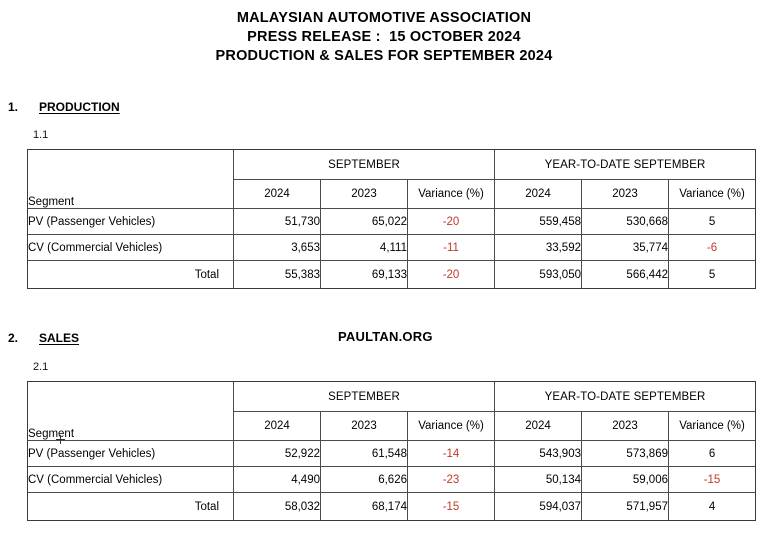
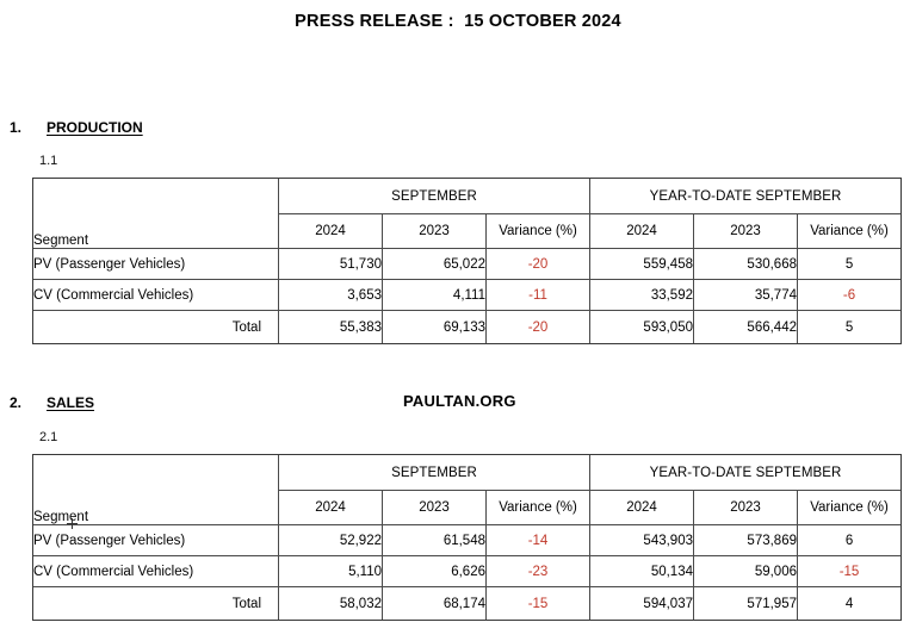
- MALAYSIAN AUTOMOTIVE ASSOCIATION
  PRESS RELEASE : 15 OCTOBER 2024
- PRODUCTION & SALES FOR SEPTEMBER 2024
  1.
  PRODUCTION
  1.1
  Segment	SEPTEMBER	YEAR-TO-DATE SEPTEMBER
  2024	2023	Variance (%)	2024	2023	Variance (%)
  PV (Passenger Vehicles)	51,730	65,022	-20	559,458	530,668	5
  CV (Commercial Vehicles)	3,653	4,111	-11	33,592	35,774	-6
  Total	55,383	69,133	-20	593,050	566,442	5
  2.
  SALES
  PAULTAN.ORG
  2.1
  Segment	SEPTEMBER	YEAR-TO-DATE SEPTEMBER
  2024	2023	Variance (%)	2024	2023	Variance (%)
  PV (Passenger Vehicles)	52,922	61,548	-14	543,903	573,869	6
- CV (Commercial Vehicles)	4,490	6,626	-23	50,134	59,006	-15
+ CV (Commercial Vehicles)	5,110	6,626	-23	50,134	59,006	-15
  Total	58,032	68,174	-15	594,037	571,957	4
